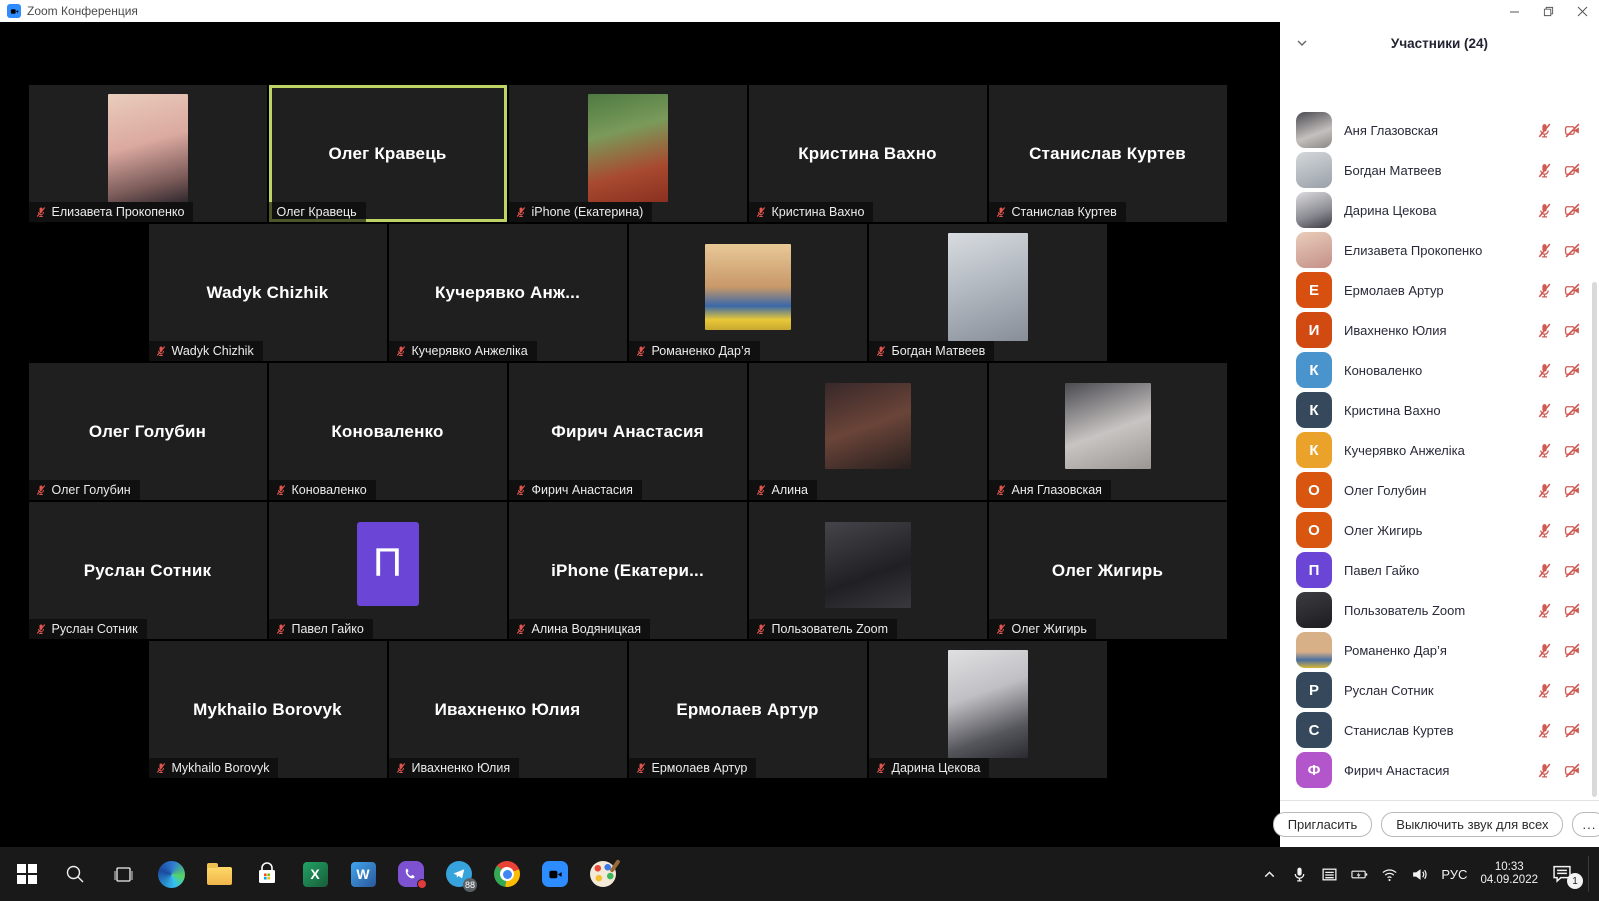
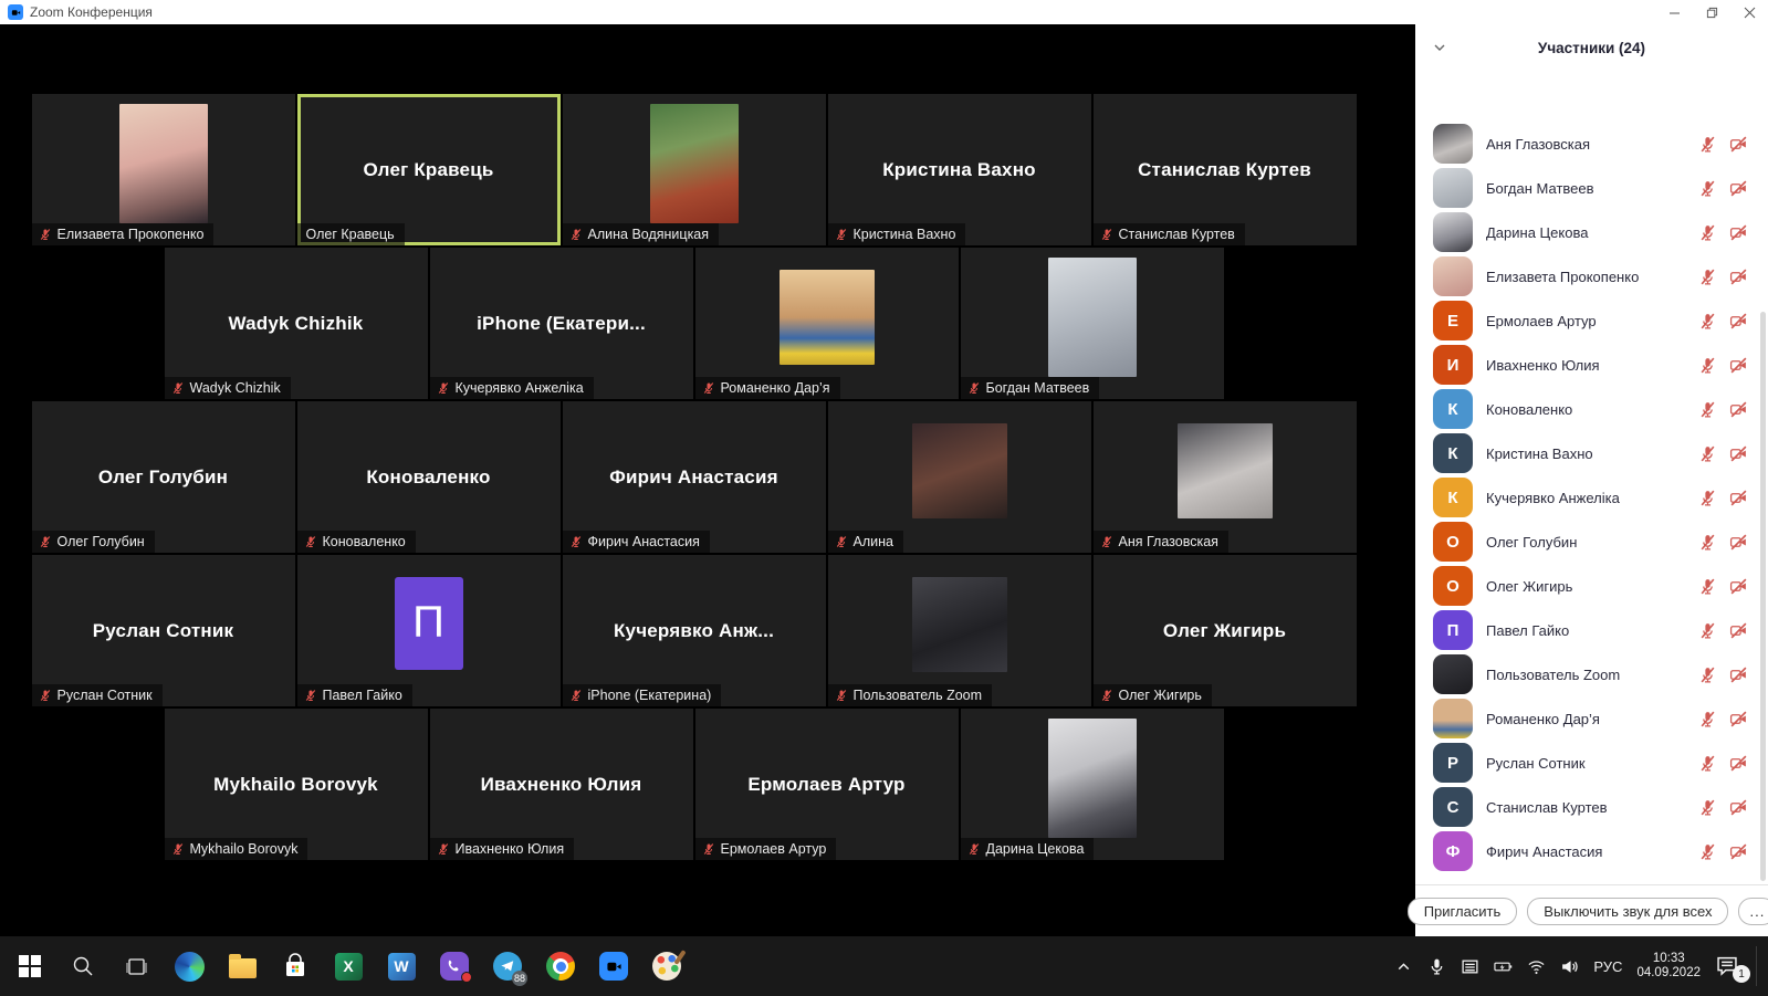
  Zoom Конференция
  Елизавета Прокопенко
  Олег Кравець
  Олег Кравець
- iPhone (Екатерина)
+ Алина Водяницкая
  Кристина Вахно
  Кристина Вахно
  Станислав Куртев
  Станислав Куртев
  Wadyk Chizhik
  Wadyk Chizhik
- Кучерявко Анж...
+ iPhone (Екатери...
  Кучерявко Анжеліка
  Романенко Дар’я
  Богдан Матвеев
  Олег Голубин
  Олег Голубин
  Коноваленко
  Коноваленко
  Фирич Анастасия
  Фирич Анастасия
  Алина
  Аня Глазовская
  Руслан Сотник
  Руслан Сотник
  П
  Павел Гайко
- iPhone (Екатери...
+ Кучерявко Анж...
- Алина Водяницкая
+ iPhone (Екатерина)
  Пользователь Zoom
  Олег Жигирь
  Олег Жигирь
  Mykhailo Borovyk
  Mykhailo Borovyk
  Ивахненко Юлия
  Ивахненко Юлия
  Ермолаев Артур
  Ермолаев Артур
  Дарина Цекова
  Участники (24)
  Аня Глазовская
  Богдан Матвеев
  Дарина Цекова
  Елизавета Прокопенко
  Е
  Ермолаев Артур
  И
  Ивахненко Юлия
  К
  Коноваленко
  К
  Кристина Вахно
  К
  Кучерявко Анжеліка
  О
  Олег Голубин
  О
  Олег Жигирь
  П
  Павел Гайко
  Пользователь Zoom
  Романенко Дар’я
  Р
  Руслан Сотник
  С
  Станислав Куртев
  Ф
  Фирич Анастасия
  Пригласить
  Выключить звук для всех
  ...
  X
  W
  88
  РУС
  10:33
  04.09.2022
  1
